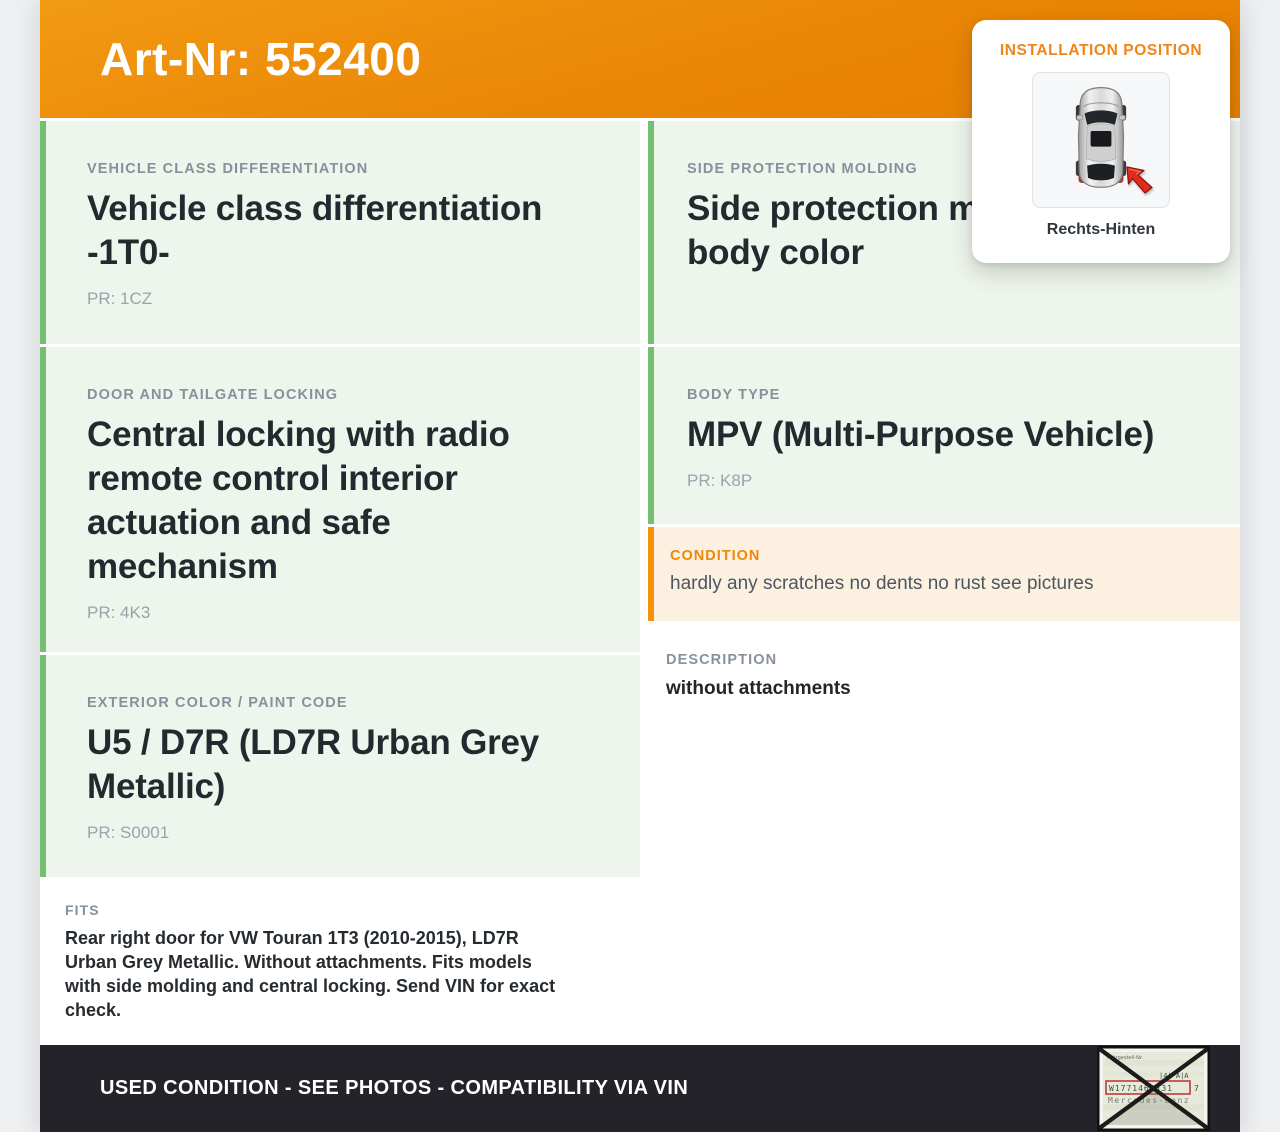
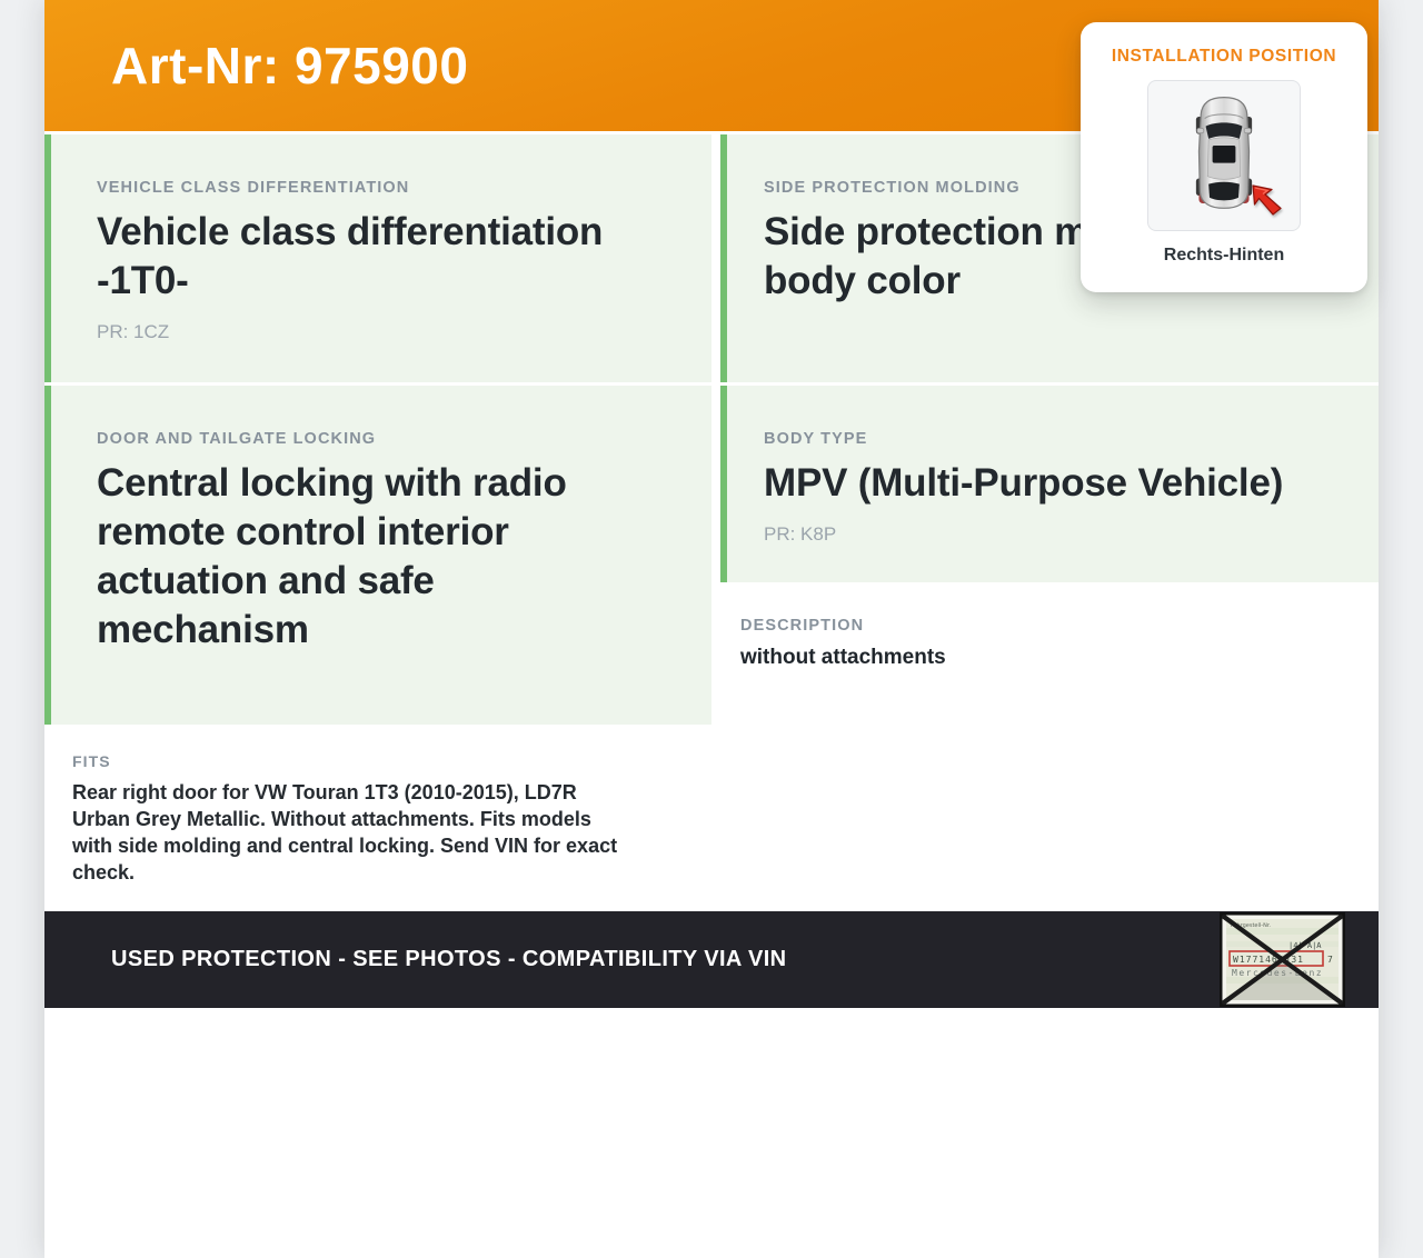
- Art-Nr: 552400
+ Art-Nr: 975900
  VEHICLE CLASS DIFFERENTIATION
  Vehicle class differentiation
  -1T0-
  PR: 1CZ
  DOOR AND TAILGATE LOCKING
  Central locking with radio
  remote control interior
  actuation and safe
  mechanism
- PR: 4K3
- EXTERIOR COLOR / PAINT CODE
- U5 / D7R (LD7R Urban Grey
- Metallic)
- PR: S0001
  FITS
  Rear right door for VW Touran 1T3 (2010-2015), LD7R
  Urban Grey Metallic. Without attachments. Fits models
  with side molding and central locking. Send VIN for exact
  check.
  SIDE PROTECTION MOLDING
  Side protection m
  body color
  BODY TYPE
  MPV (Multi-Purpose Vehicle)
  PR: K8P
- CONDITION
- hardly any scratches no dents no rust see pictures
  DESCRIPTION
  without attachments
- USED CONDITION - SEE PHOTOS - COMPATIBILITY VIA VIN
+ USED PROTECTION - SEE PHOTOS - COMPATIBILITY VIA VIN
  |4 A|A
  W177146J31
  7
  Mercdes-enz
  INSTALLATION POSITION
  Rechts-Hinten
